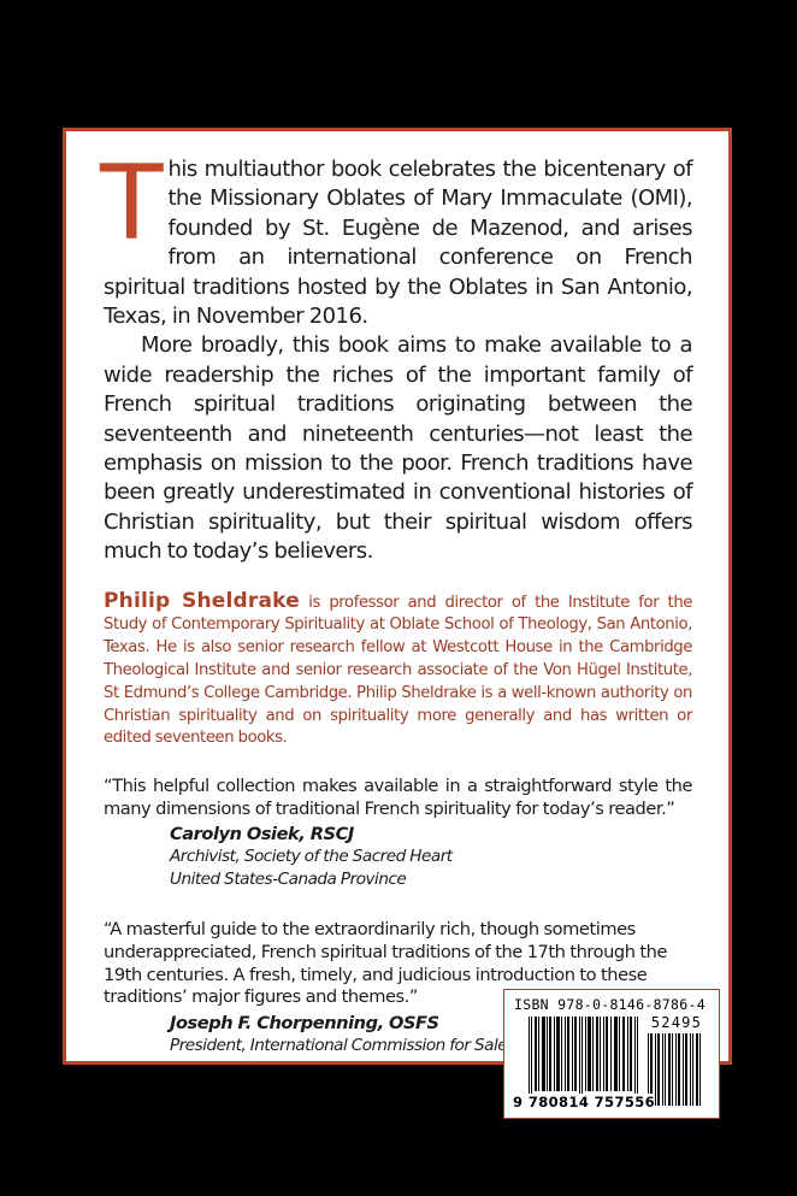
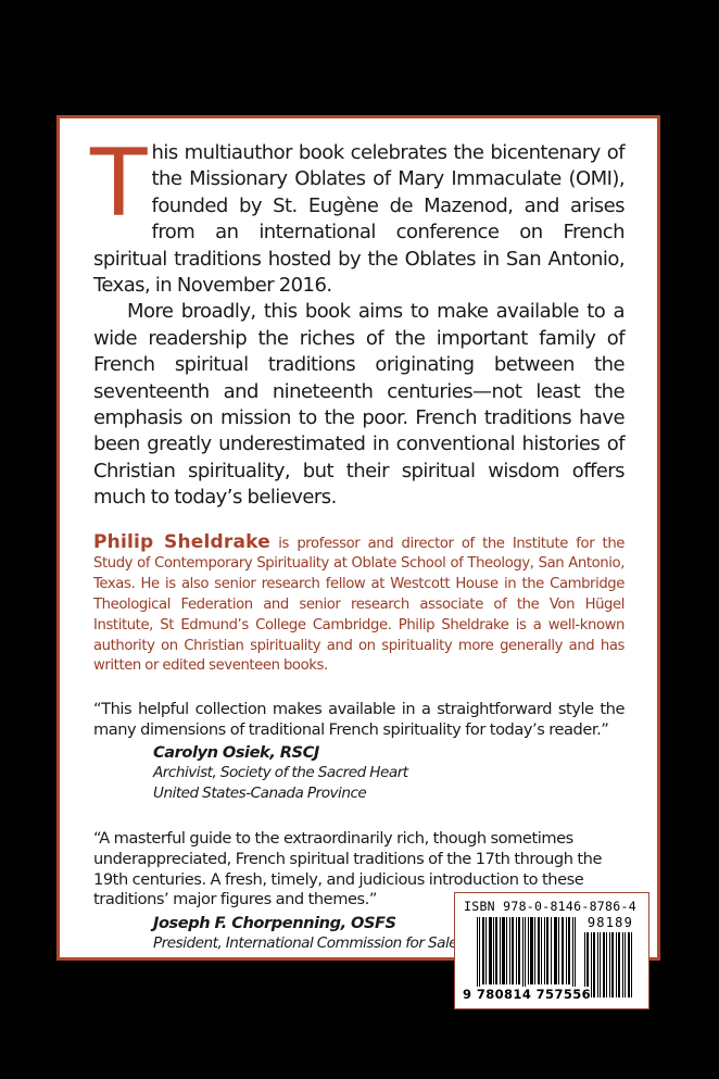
  T
  his multiauthor book celebrates the bicentenary of the Missionary Oblates of Mary Immaculate (OMI), founded by St. Eugène de Mazenod, and arises from an international conference on French spiritual traditions hosted by the Oblates in San Antonio, Texas, in November 2016.
  More broadly, this book aims to make available to a wide readership the riches of the important family of French spiritual traditions originating between the seventeenth and nineteenth centuries—not least the emphasis on mission to the poor. French traditions have been greatly underestimated in conventional histories of Christian spirituality, but their spiritual wisdom offers much to today’s believers.
- Philip Sheldrake is professor and director of the Institute for the Study of Contemporary Spirituality at Oblate School of Theology, San Antonio, Texas. He is also senior research fellow at Westcott House in the Cambridge Theological Institute and senior research associate of the Von Hügel Institute, St Edmund’s College Cambridge. Philip Sheldrake is a well-known authority on Christian spirituality and on spirituality more generally and has written or edited seventeen books.
+ Philip Sheldrake is professor and director of the Institute for the Study of Contemporary Spirituality at Oblate School of Theology, San Antonio, Texas. He is also senior research fellow at Westcott House in the Cambridge Theological Federation and senior research associate of the Von Hügel Institute, St Edmund’s College Cambridge. Philip Sheldrake is a well-known authority on Christian spirituality and on spirituality more generally and has written or edited seventeen books.
  “This helpful collection makes available in a straightforward style the many dimensions of traditional French spirituality for today’s reader.”
  Carolyn Osiek, RSCJ
  Archivist, Society of the Sacred Heart
  United States-Canada Province
  “A masterful guide to the extraordinarily rich, though sometimes underappreciated, French spiritual traditions of the 17th through the 19th centuries. A fresh, timely, and judicious introduction to these traditions’ major figures and themes.”
  Joseph F. Chorpenning, OSFS
  ISBN 978-0-8146-8786-4
- 52495
+ 98189
  9 780814 757556
